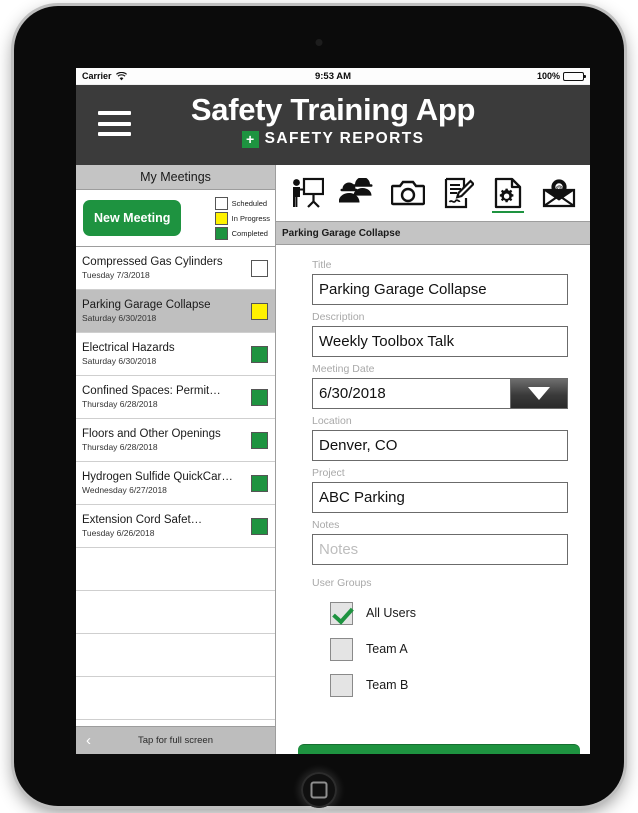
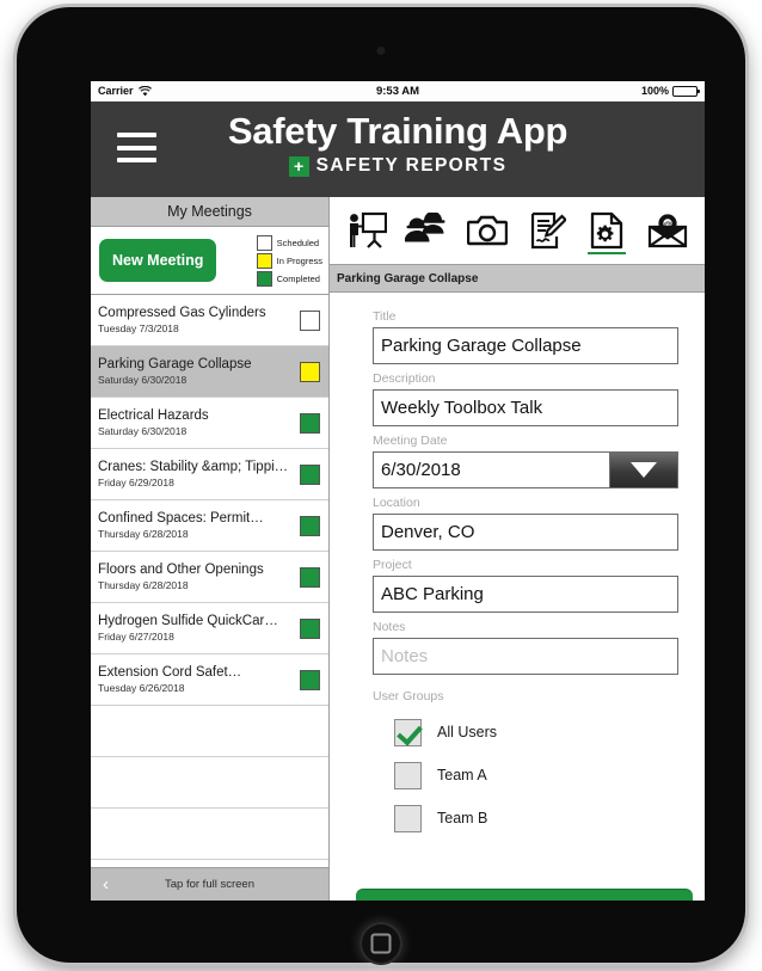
  Carrier
  9:53 AM
  100%
  Safety Training App
  +
  SAFETY REPORTS
  My Meetings
  New Meeting
  Scheduled
  In Progress
  Completed
  Compressed Gas Cylinders
  Tuesday 7/3/2018
  Parking Garage Collapse
  Saturday 6/30/2018
  Electrical Hazards
  Saturday 6/30/2018
+ Cranes: Stability &amp; Tippi…
+ Friday 6/29/2018
  Confined Spaces: Permit…
  Thursday 6/28/2018
  Floors and Other Openings
  Thursday 6/28/2018
  Hydrogen Sulfide QuickCar…
- Wednesday 6/27/2018
+ Friday 6/27/2018
  Extension Cord Safet…
  Tuesday 6/26/2018
  ‹
  Tap for full screen
  @
  Parking Garage Collapse
  Title
  Parking Garage Collapse
  Description
  Weekly Toolbox Talk
  Meeting Date
  6/30/2018
  Location
  Denver, CO
  Project
  ABC Parking
  Notes
  Notes
  User Groups
  All Users
  Team A
  Team B
